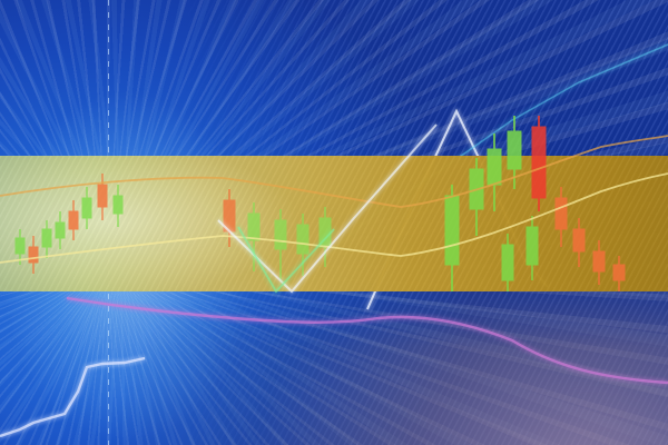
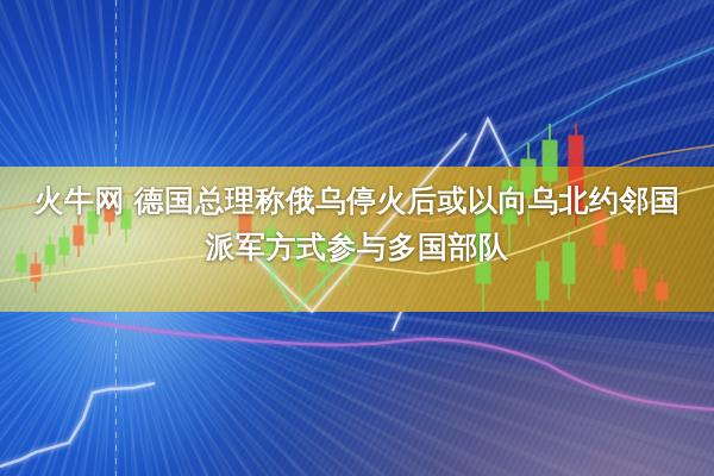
+ 火牛网 德国总理称俄乌停火后或以向乌北约邻国
+ 派军方式参与多国部队
